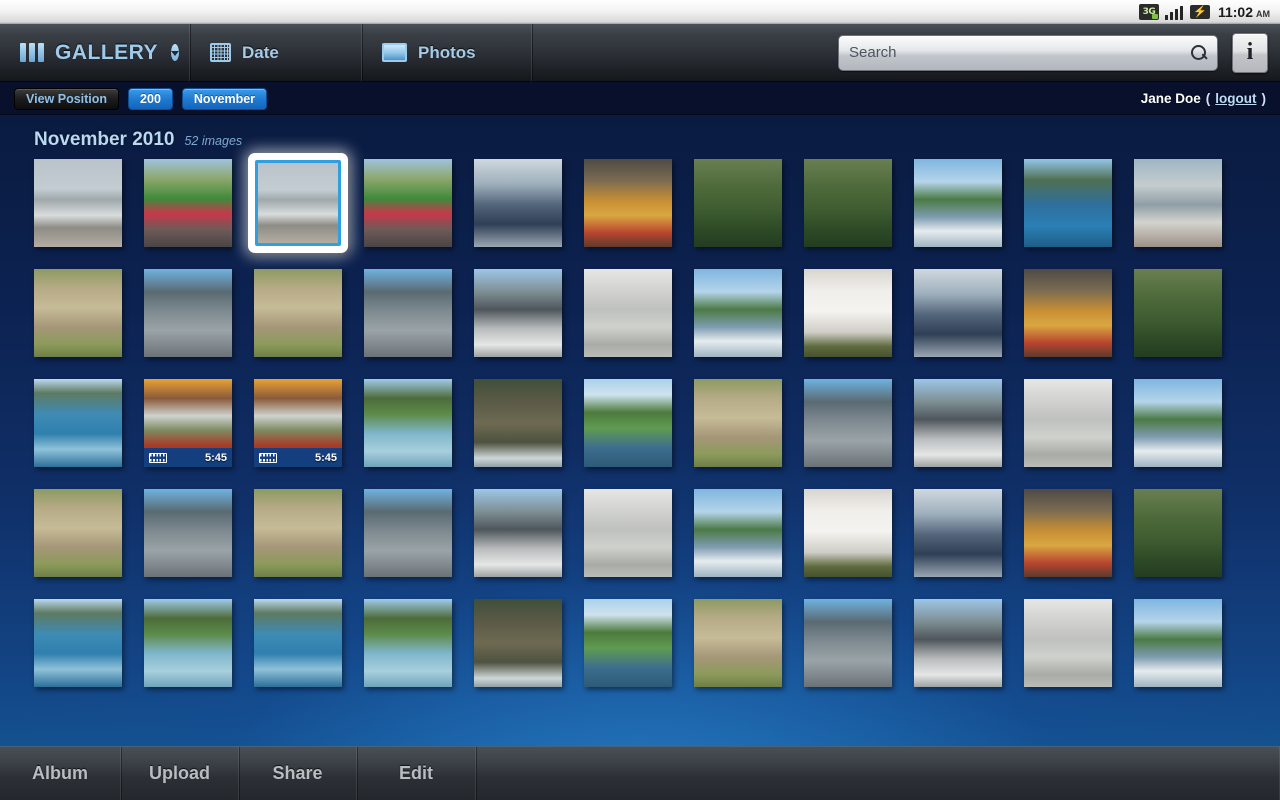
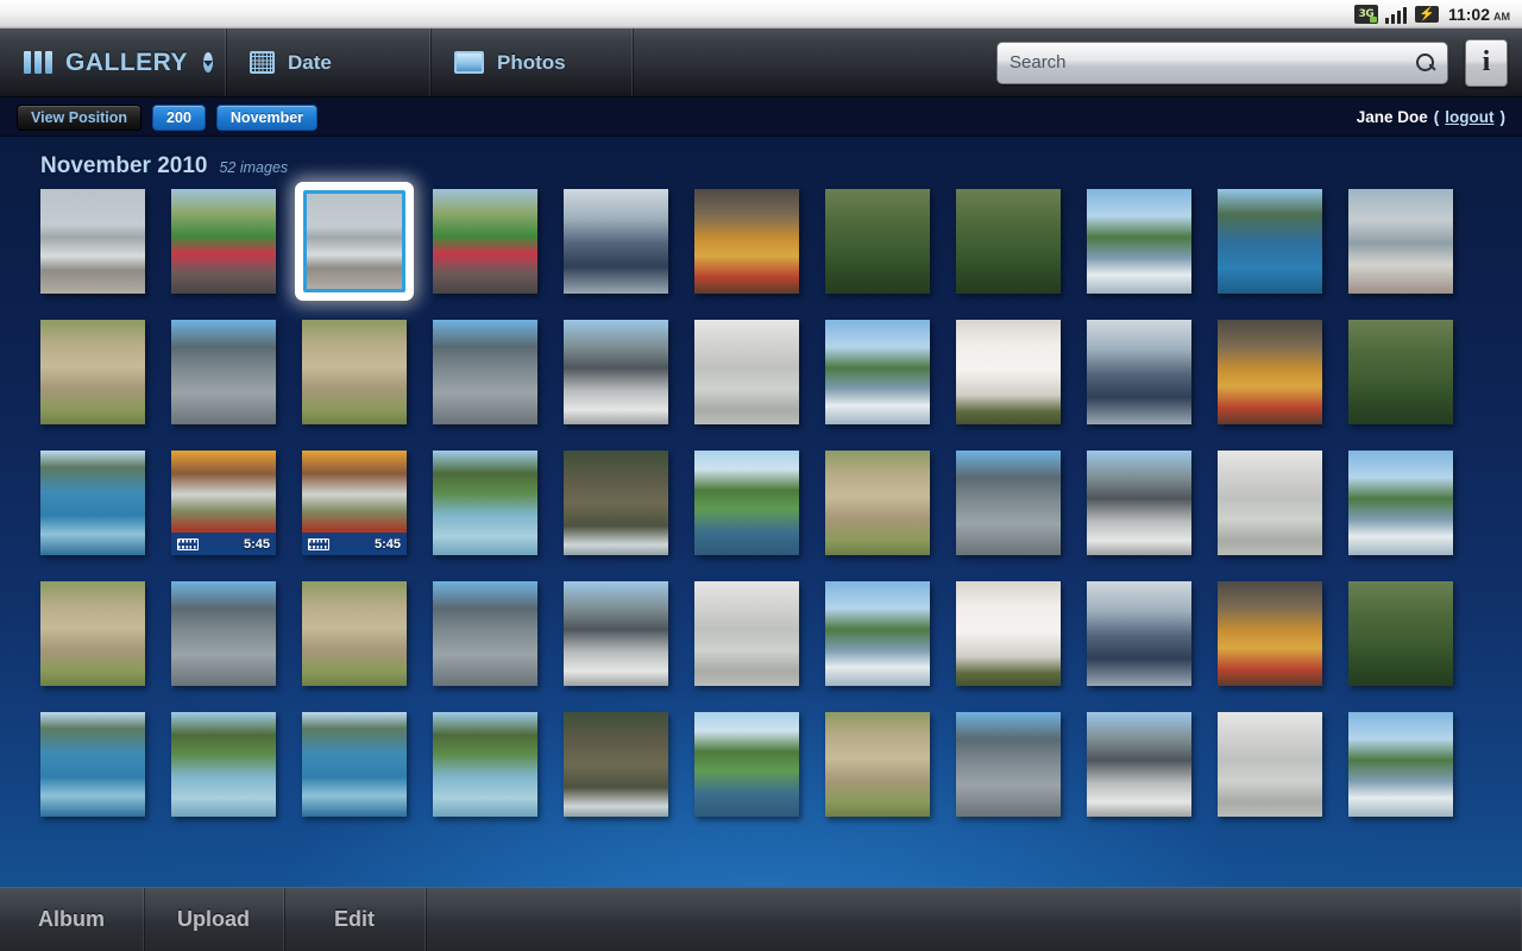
  3G
  ⚡
  11:02
  AM
  GALLERY
  Date
  Photos
  Search
  i
  View Position
  200
  November
  Jane Doe
  (
  logout
  )
  November 2010
  52 images
  5:45
  5:45
  Album
  Upload
- Share
  Edit
